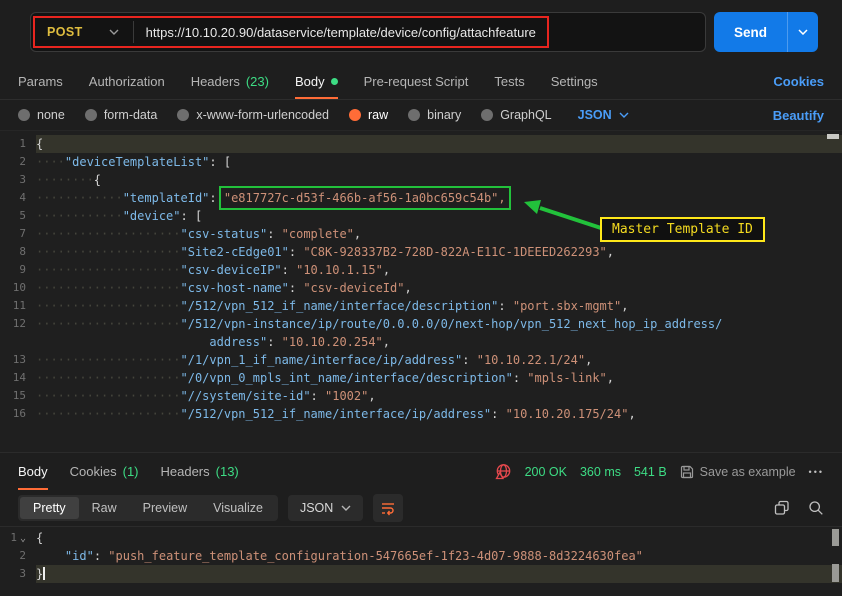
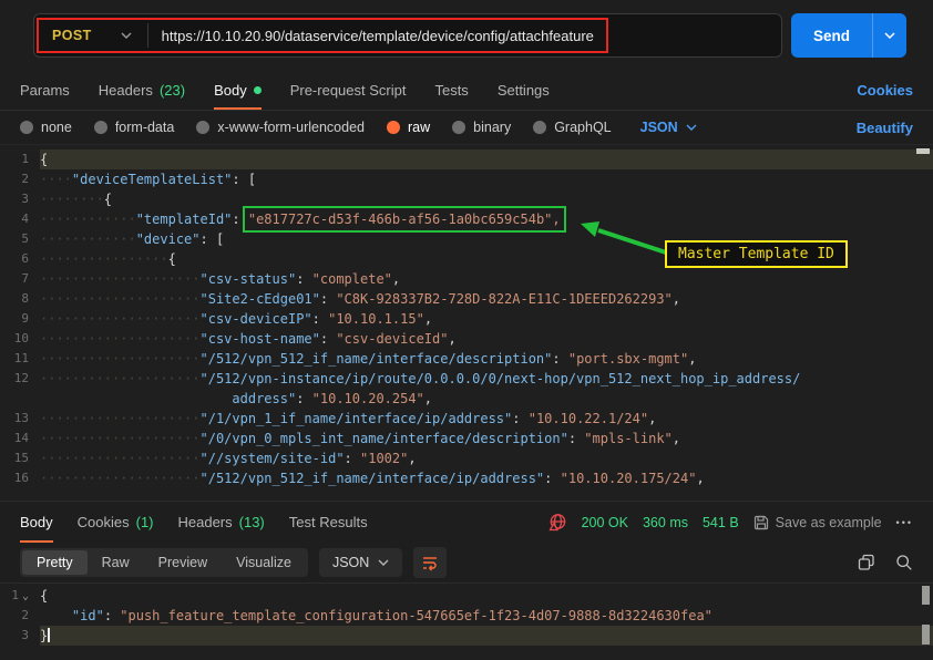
  POST
  https://10.10.20.90/dataservice/template/device/config/attachfeature
  Send
  Params
- Authorization
  Headers
  (23)
  Body
  Pre-request Script
  Tests
  Settings
  Cookies
  none
  form-data
  x-www-form-urlencoded
  raw
  binary
  GraphQL
  JSON
  Beautify
  1
  {
  2
  ····"deviceTemplateList": [
  3
  ········{
  4
  ············"templateId": "e817727c-d53f-466b-af56-1a0bc659c54b",
  5
  ············"device": [
+ 6
+ ················{
  7
  ····················"csv-status": "complete",
  8
  ····················"Site2-cEdge01": "C8K-928337B2-728D-822A-E11C-1DEEED262293",
  9
  ····················"csv-deviceIP": "10.10.1.15",
  10
  ····················"csv-host-name": "csv-deviceId",
  11
  ····················"/512/vpn_512_if_name/interface/description": "port.sbx-mgmt",
  12
  ····················"/512/vpn-instance/ip/route/0.0.0.0/0/next-hop/vpn_512_next_hop_ip_address/
  address": "10.10.20.254",
  13
  ····················"/1/vpn_1_if_name/interface/ip/address": "10.10.22.1/24",
  14
  ····················"/0/vpn_0_mpls_int_name/interface/description": "mpls-link",
  15
  ····················"//system/site-id": "1002",
  16
  ····················"/512/vpn_512_if_name/interface/ip/address": "10.10.20.175/24",
  Master Template ID
  Body
  Cookies
  (1)
  Headers
  (13)
+ Test Results
  200 OK
  360 ms
  541 B
  Save as example
  •••
  Pretty
  Raw
  Preview
  Visualize
  JSON
  1 ⌄
  {
  2
  "id": "push_feature_template_configuration-547665ef-1f23-4d07-9888-8d3224630fea"
  3
  }
